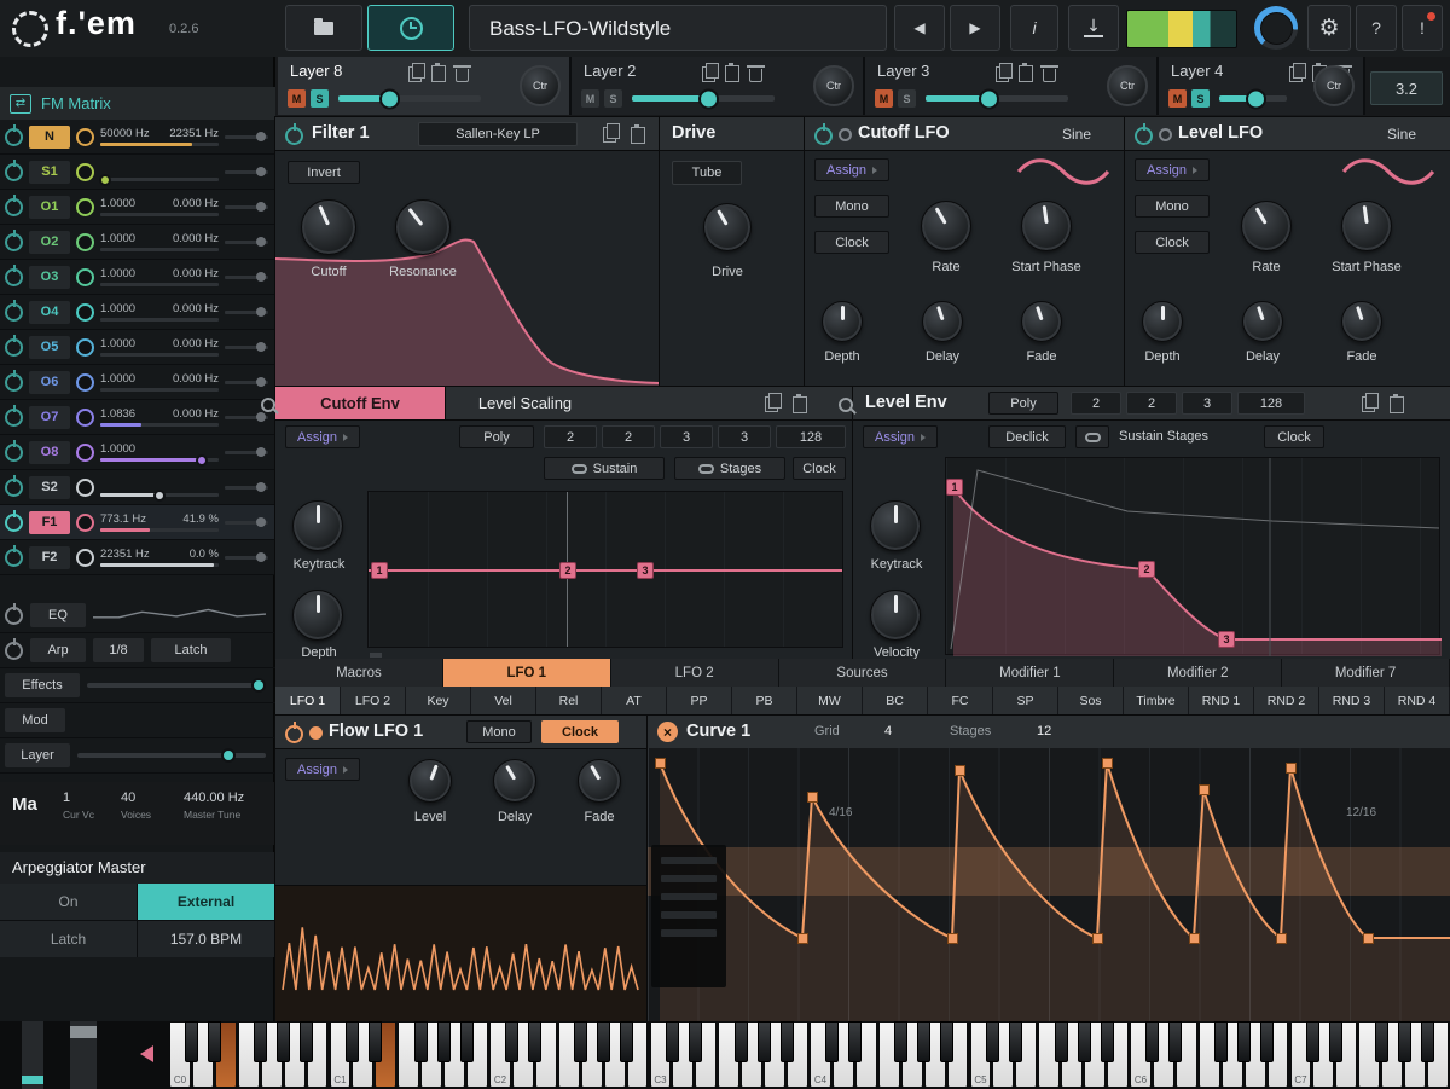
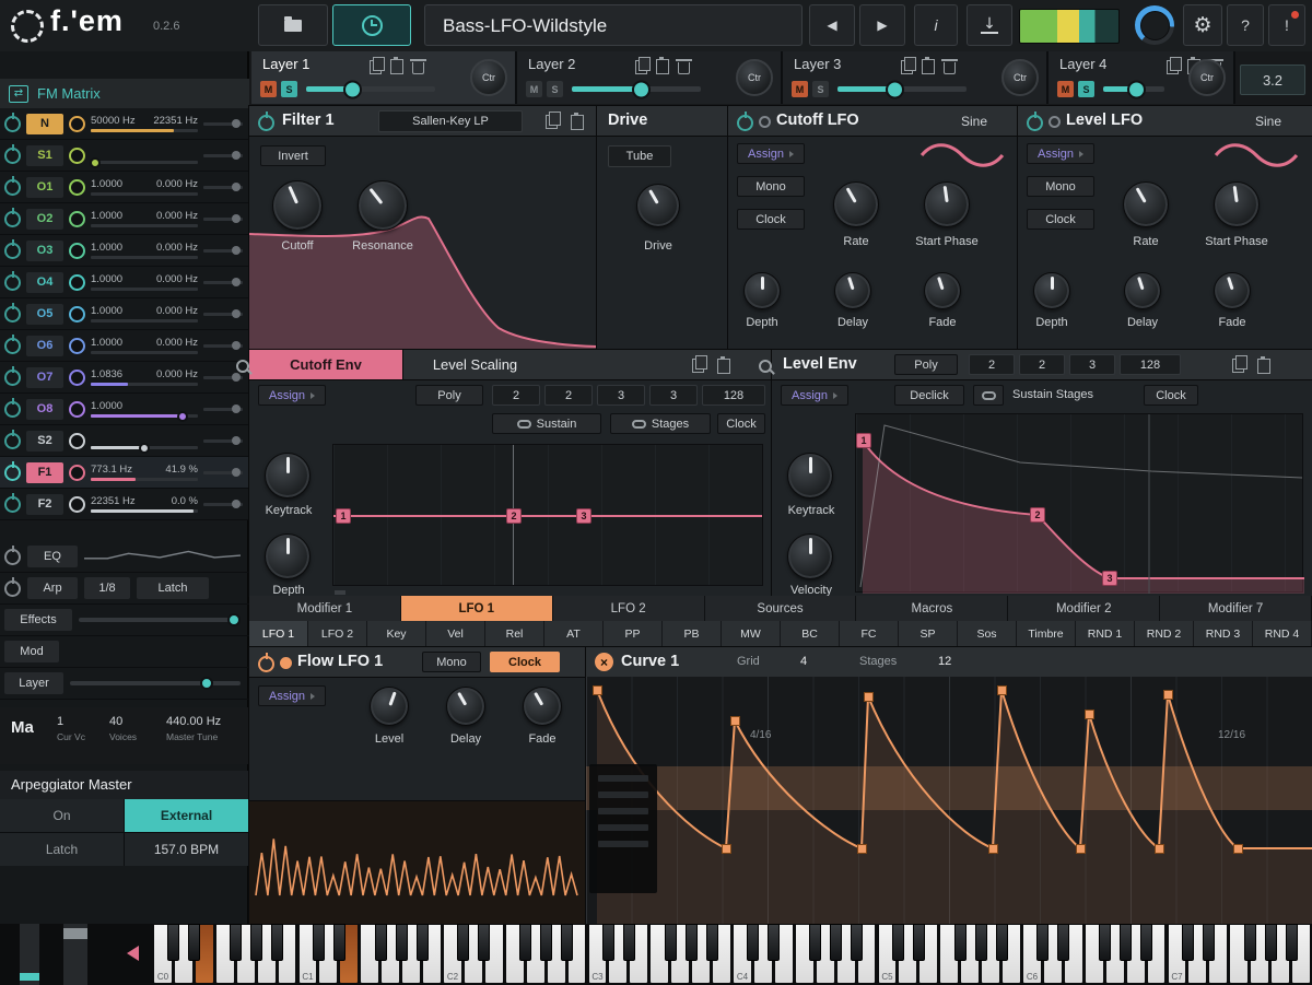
  f.'em
  0.2.6
  Bass-LFO-Wildstyle
  i
  ?
  !
- Layer 8
+ Layer 1
  M
  S
  Ctr
  Layer 2
  M
  S
  Ctr
  Layer 3
  M
  S
  Ctr
  Layer 4
  M
  S
  Ctr
  3.2
  FM Matrix
  N
  50000 Hz
  22351 Hz
  S1
  O1
  1.0000
  0.000 Hz
  O2
  1.0000
  0.000 Hz
  O3
  1.0000
  0.000 Hz
  O4
  1.0000
  0.000 Hz
  O5
  1.0000
  0.000 Hz
  O6
  1.0000
  0.000 Hz
  O7
  1.0836
  0.000 Hz
  O8
  1.0000
  S2
  F1
  773.1 Hz
  41.9 %
  F2
  22351 Hz
  0.0 %
  EQ
  Arp
  1/8
  Latch
  Effects
  Mod
  Layer
  Ma
  1
  Cur Vc
  40
  Voices
  440.00 Hz
  Master Tune
  Arpeggiator Master
  On
  External
  Latch
  157.0 BPM
  Filter 1
  Sallen-Key LP
  Invert
  Cutoff
  Resonance
  Drive
  Tube
  Drive
  Cutoff LFO
  Sine
  Assign
  Mono
  Clock
  Rate
  Start Phase
  Depth
  Delay
  Fade
  Level LFO
  Sine
  Assign
  Mono
  Clock
  Rate
  Start Phase
  Depth
  Delay
  Fade
  Cutoff Env
  Level Scaling
  Assign
  Poly
  2
  2
  3
  3
  128
  Sustain
  Stages
  Clock
  Keytrack
  Depth
  1
  2
  3
  Level Env
  Poly
  2
  2
  3
  128
  Assign
  Declick
  Sustain Stages
  Clock
  Keytrack
  Velocity
  1
  2
  3
- Macros
+ Modifier 1
  LFO 1
  LFO 2
  Sources
- Modifier 1
+ Macros
  Modifier 2
  Modifier 7
  LFO 1
  LFO 2
  Key
  Vel
  Rel
  AT
  PP
  PB
  MW
  BC
  FC
  SP
  Sos
  Timbre
  RND 1
  RND 2
  RND 3
  RND 4
  Flow LFO 1
  Mono
  Clock
  Assign
  Level
  Delay
  Fade
  ×
  Curve 1
  Grid
  4
  Stages
  12
  4/16
  12/16
  C0
  C1
  C2
  C3
  C4
  C5
  C6
  C7
